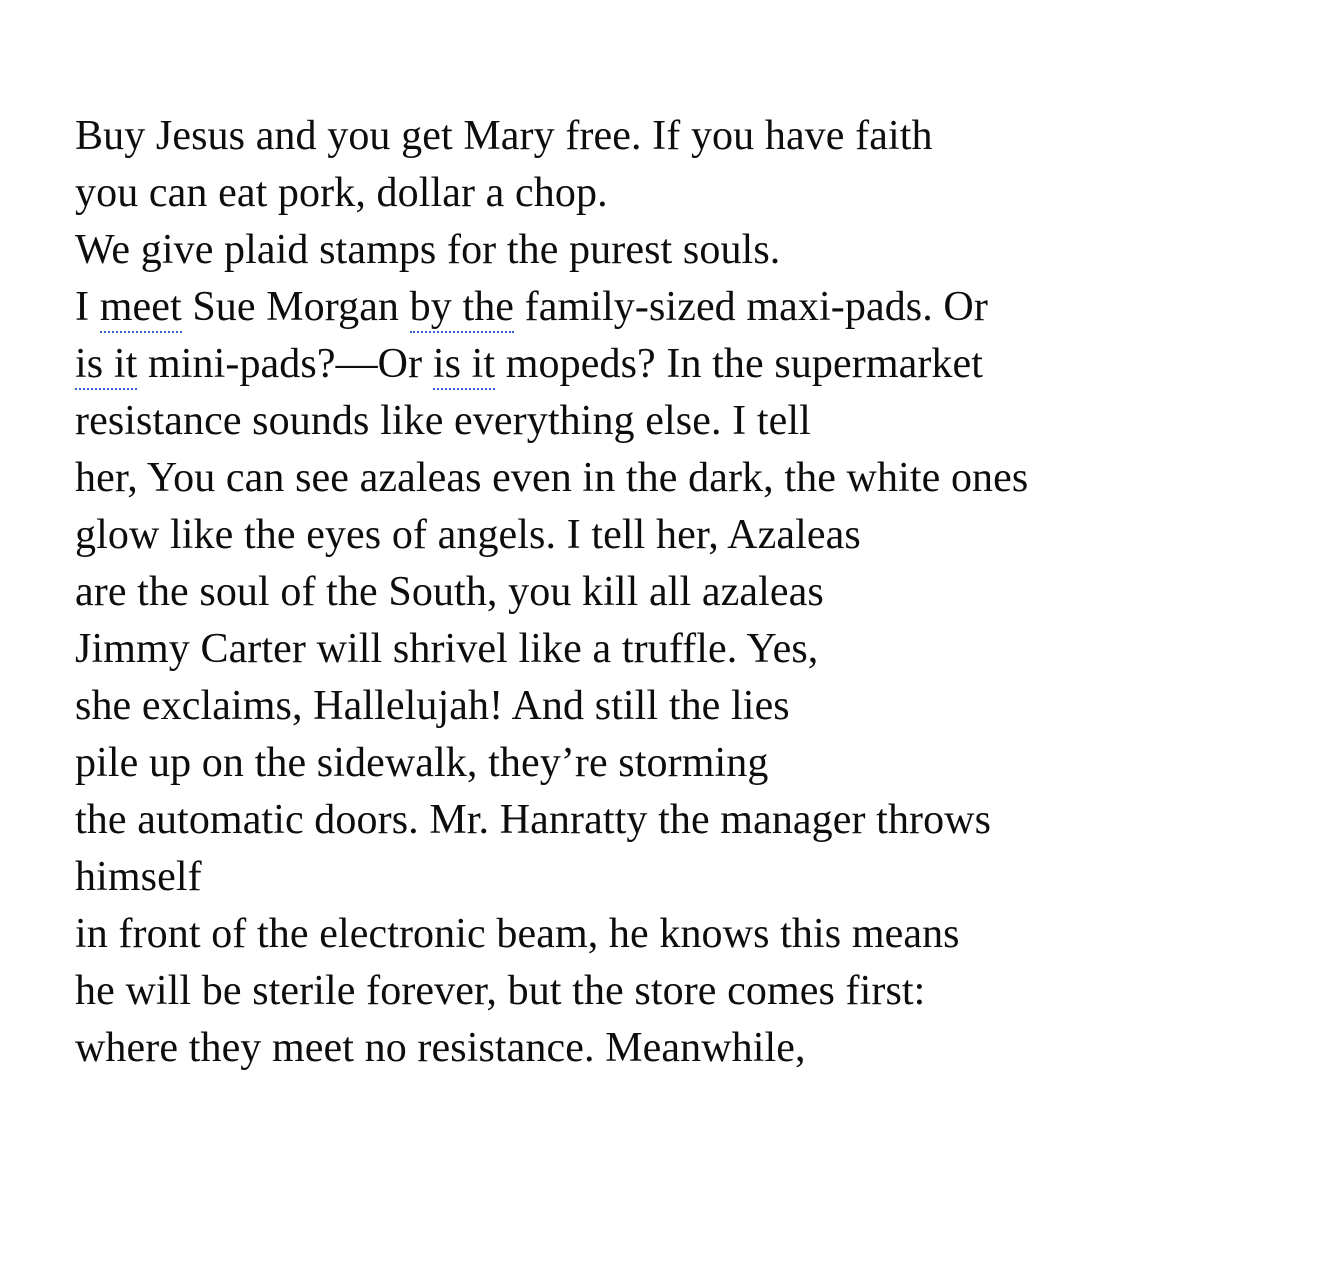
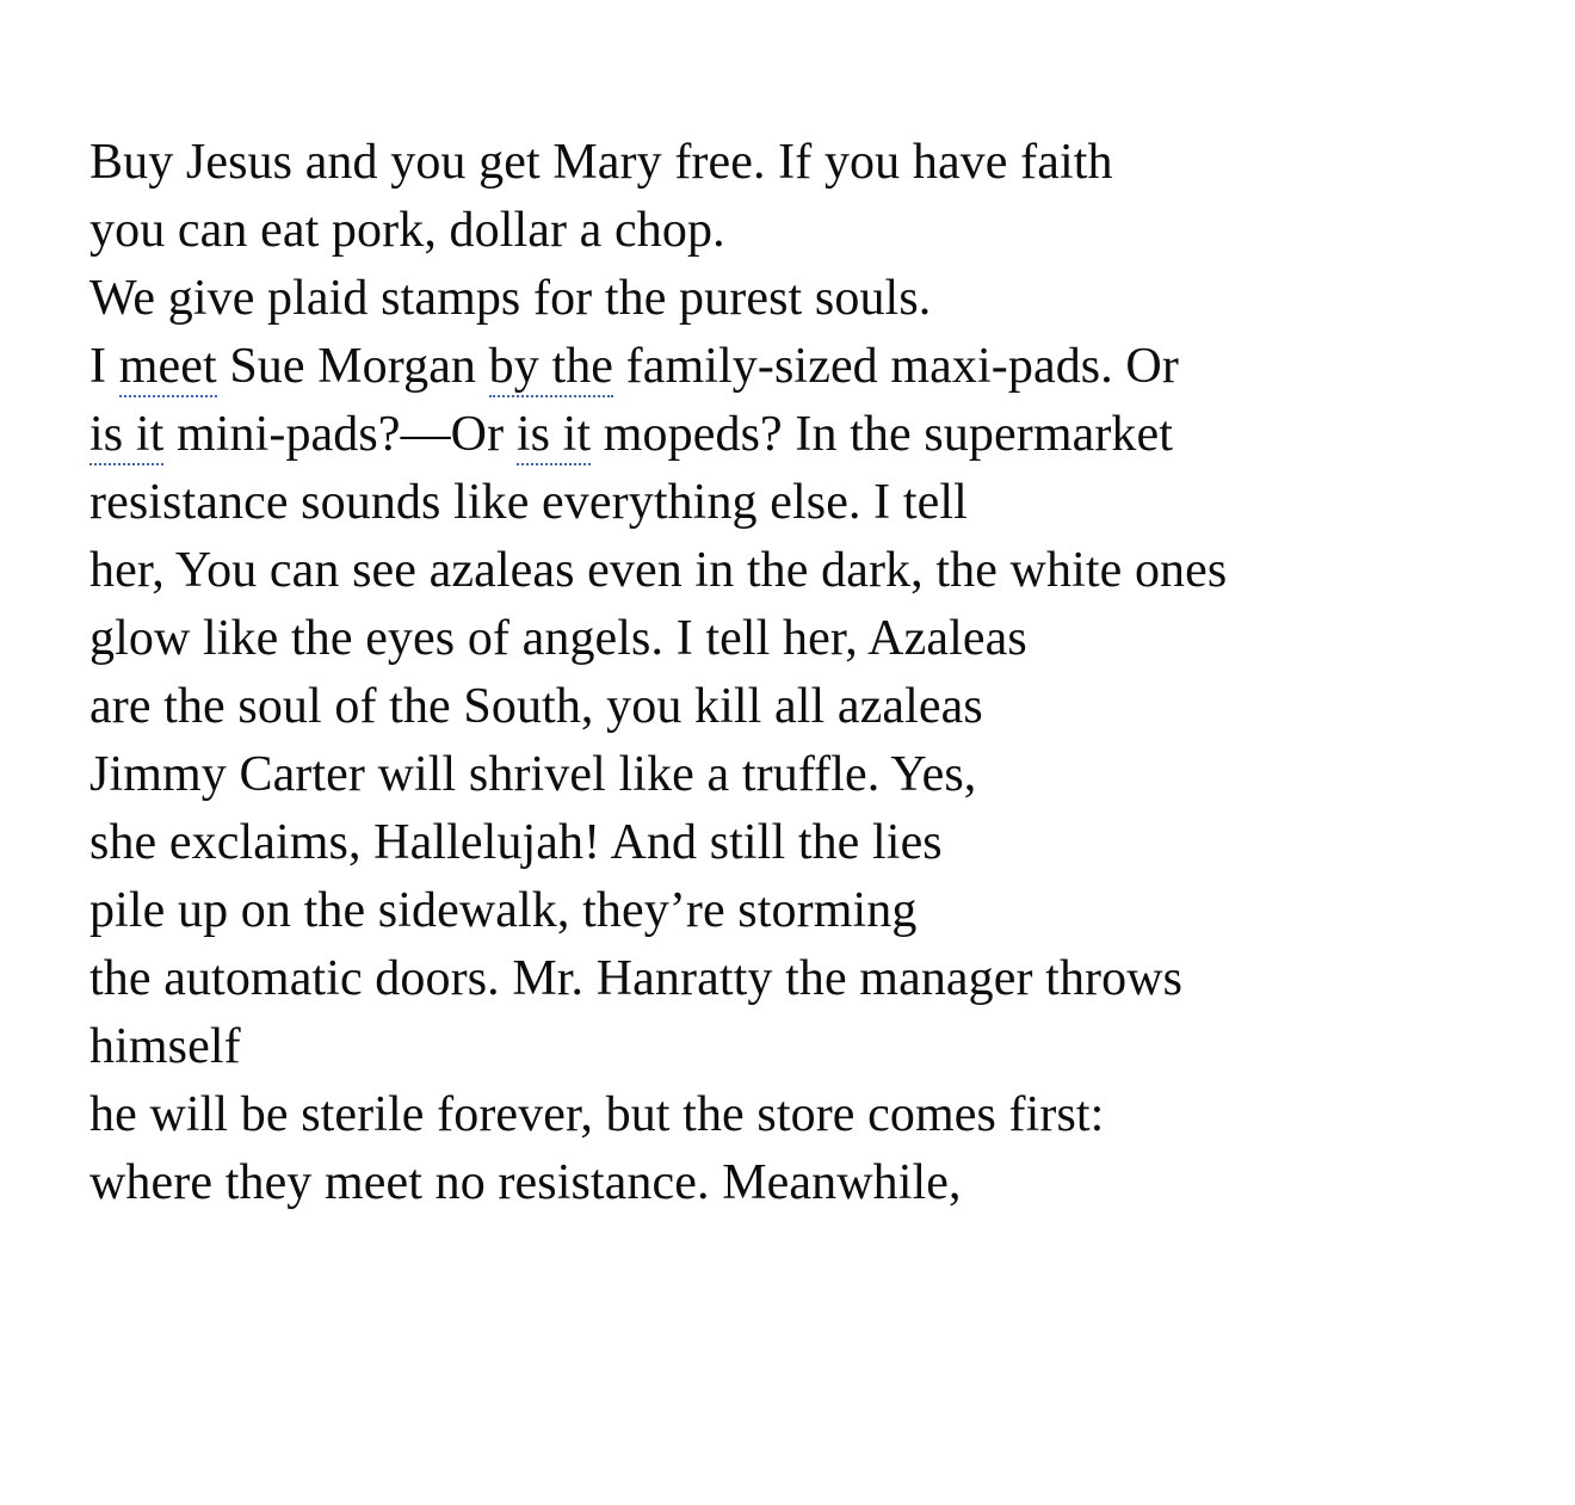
  Buy Jesus and you get Mary free. If you have faith
  you can eat pork, dollar a chop.
  We give plaid stamps for the purest souls.
  I meet Sue Morgan by the family-sized maxi-pads. Or
  is it mini-pads?—Or is it mopeds? In the supermarket
  resistance sounds like everything else. I tell
  her, You can see azaleas even in the dark, the white ones
  glow like the eyes of angels. I tell her, Azaleas
  are the soul of the South, you kill all azaleas
  Jimmy Carter will shrivel like a truffle. Yes,
  she exclaims, Hallelujah! And still the lies
  pile up on the sidewalk, they’re storming
  the automatic doors. Mr. Hanratty the manager throws
  himself
- in front of the electronic beam, he knows this means
  he will be sterile forever, but the store comes first:
  where they meet no resistance. Meanwhile,
